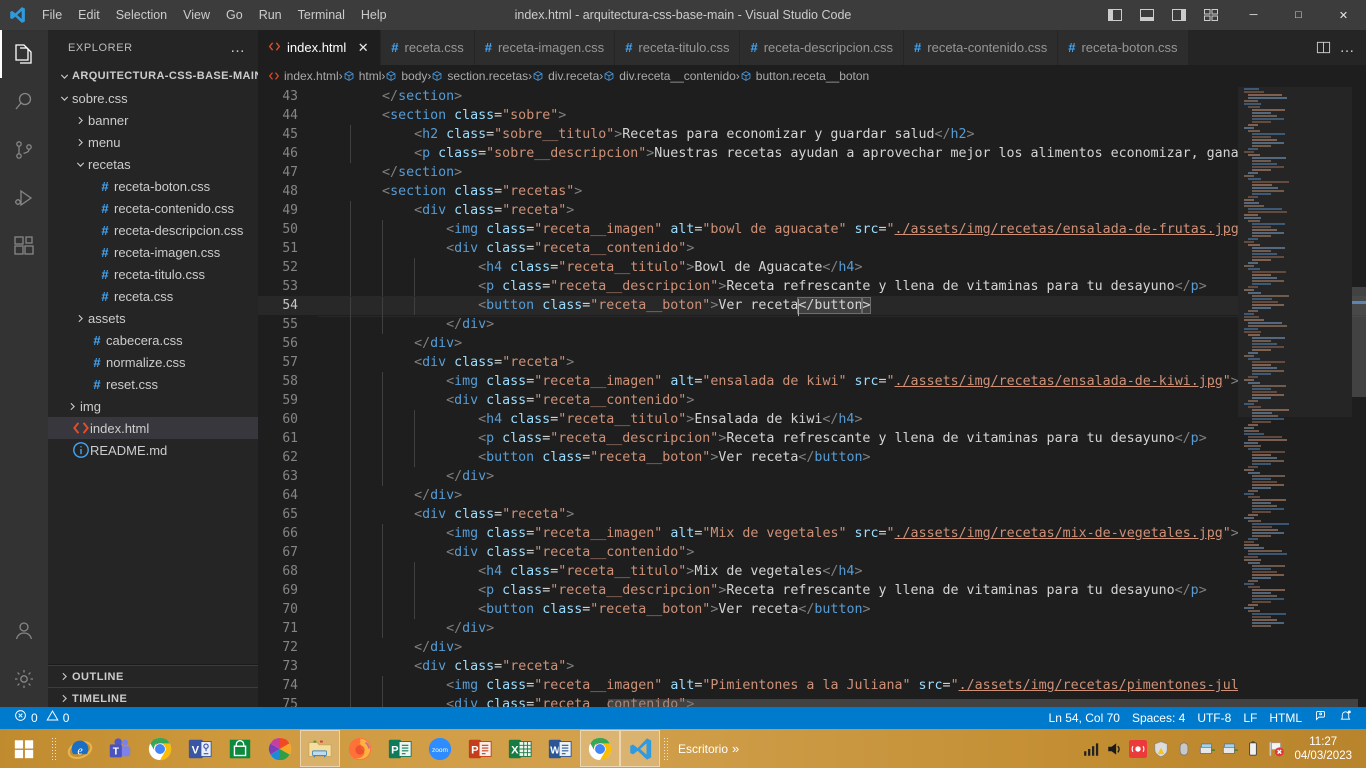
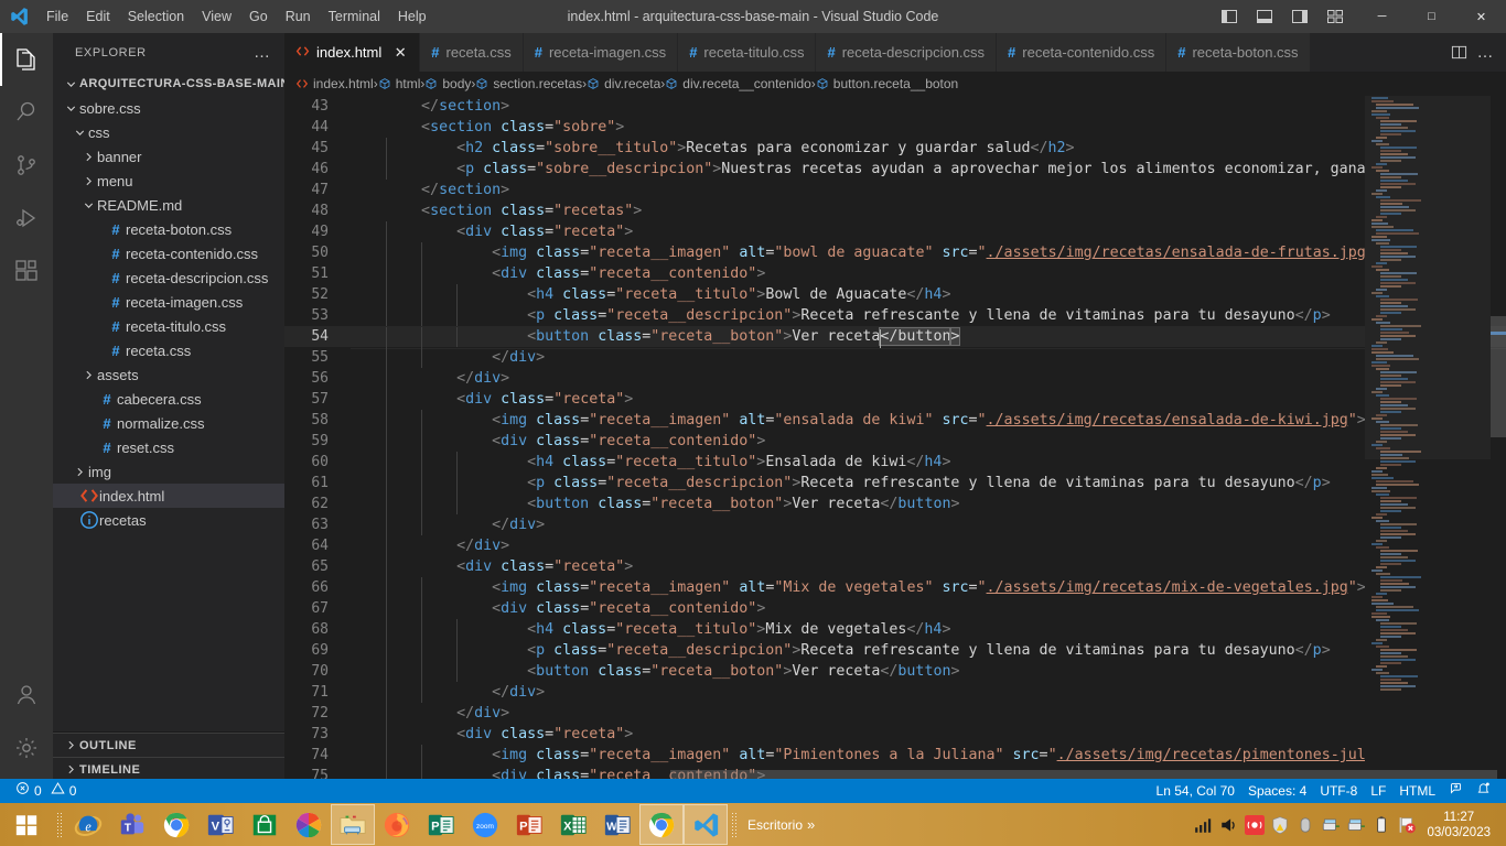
  File
  Edit
  Selection
  View
  Go
  Run
  Terminal
  Help
  index.html - arquitectura-css-base-main - Visual Studio Code
  ─
  □
  ✕
  EXPLORER
  …
  ARQUITECTURA-CSS-BASE-MAI
  sobre.css
+ css
  banner
  menu
- recetas
+ README.md
  #
  receta-boton.css
  #
  receta-contenido.css
  #
  receta-descripcion.css
  #
  receta-imagen.css
  #
  receta-titulo.css
  #
  receta.css
  assets
  #
  cabecera.css
  #
  normalize.css
  #
  reset.css
  img
  index.html
- README.md
+ recetas
  OUTLINE
  TIMELINE
  index.html
  ✕
  #
  receta.css
  #
  receta-imagen.css
  #
  receta-titulo.css
  #
  receta-descripcion.css
  #
  receta-contenido.css
  #
  receta-boton.css
  …
  index.html
  ›
  html
  ›
  body
  ›
  section.recetas
  ›
  div.receta
  ›
  div.receta__contenido
  ›
  button.receta__boton
  43
  </section>
  44
  <section class="sobre">
  45
  <h2 class="sobre__titulo">Recetas para economizar y guardar salud</h2>
  46
  <p class="sobre__descripcion">Nuestras recetas ayudan a aprovechar mejor los alimentos economizar, gana
  47
  </section>
  48
  <section class="recetas">
  49
  <div class="receta">
  50
  <img class="receta__imagen" alt="bowl de aguacate" src="./assets/img/recetas/ensalada-de-frutas.jpg
  51
  <div class="receta__contenido">
  52
  <h4 class="receta__titulo">Bowl de Aguacate</h4>
  53
  <p class="receta__descripcion">Receta refrescante y llena de vitaminas para tu desayuno</p>
  54
  <button class="receta__boton">Ver receta</button>
  55
  </div>
  56
  </div>
  57
  <div class="receta">
  58
  <img class="receta__imagen" alt="ensalada de kiwi" src="./assets/img/recetas/ensalada-de-kiwi.jpg">
  59
  <div class="receta__contenido">
  60
  <h4 class="receta__titulo">Ensalada de kiwi</h4>
  61
  <p class="receta__descripcion">Receta refrescante y llena de vitaminas para tu desayuno</p>
  62
  <button class="receta__boton">Ver receta</button>
  63
  </div>
  64
  </div>
  65
  <div class="receta">
  66
  <img class="receta__imagen" alt="Mix de vegetales" src="./assets/img/recetas/mix-de-vegetales.jpg">
  67
  <div class="receta__contenido">
  68
  <h4 class="receta__titulo">Mix de vegetales</h4>
  69
  <p class="receta__descripcion">Receta refrescante y llena de vitaminas para tu desayuno</p>
  70
  <button class="receta__boton">Ver receta</button>
  71
  </div>
  72
  </div>
  73
  <div class="receta">
  74
  <img class="receta__imagen" alt="Pimientones a la Juliana" src="./assets/img/recetas/pimentones-jul
  75
  <div class="receta__contenido">
  0
  0
  Ln 54, Col 70
  Spaces: 4
  UTF-8
  LF
  HTML
  e
  T
  V
  P
  P
  X
  W
  Escritorio
  »
  11:27
- 04/03/2023
+ 03/03/2023
